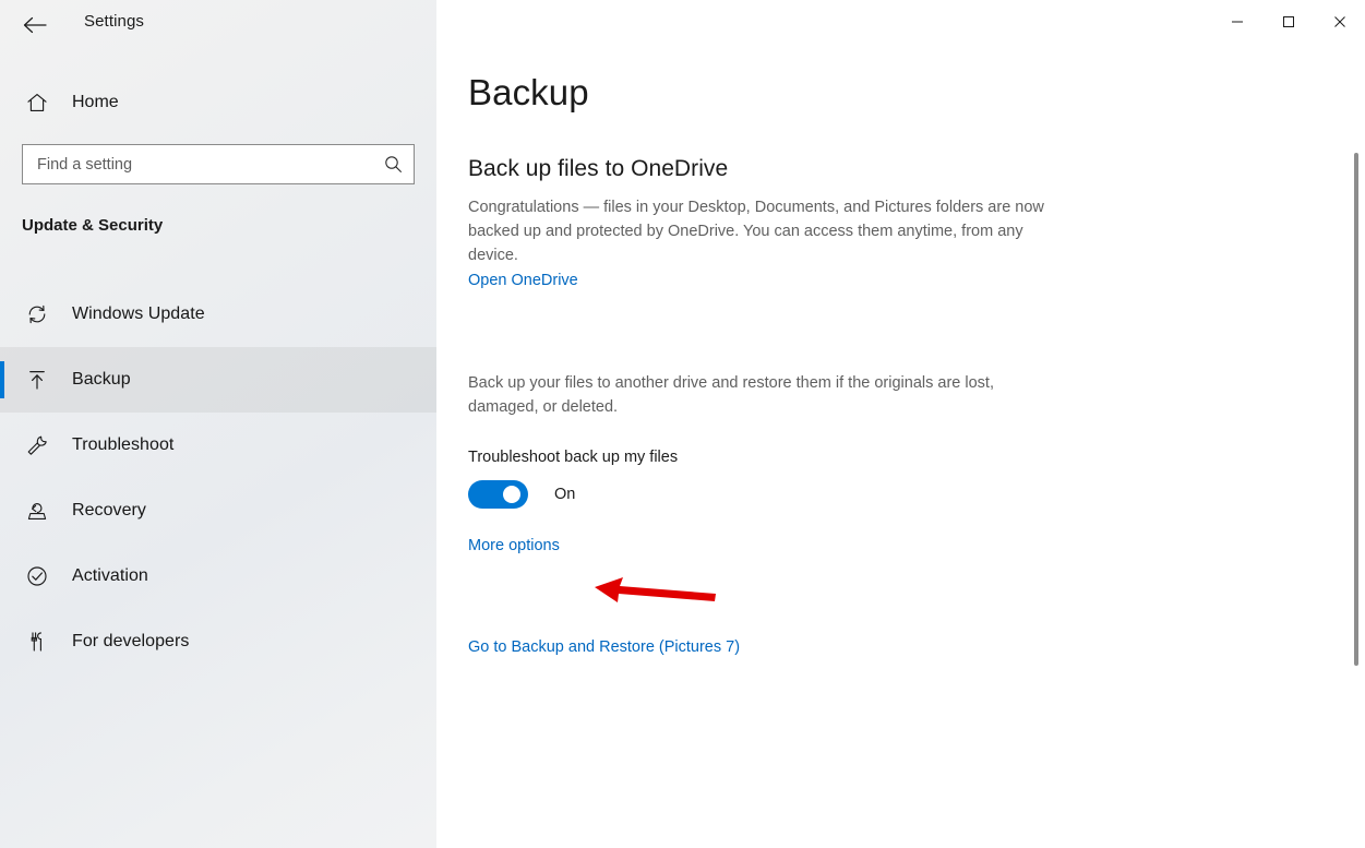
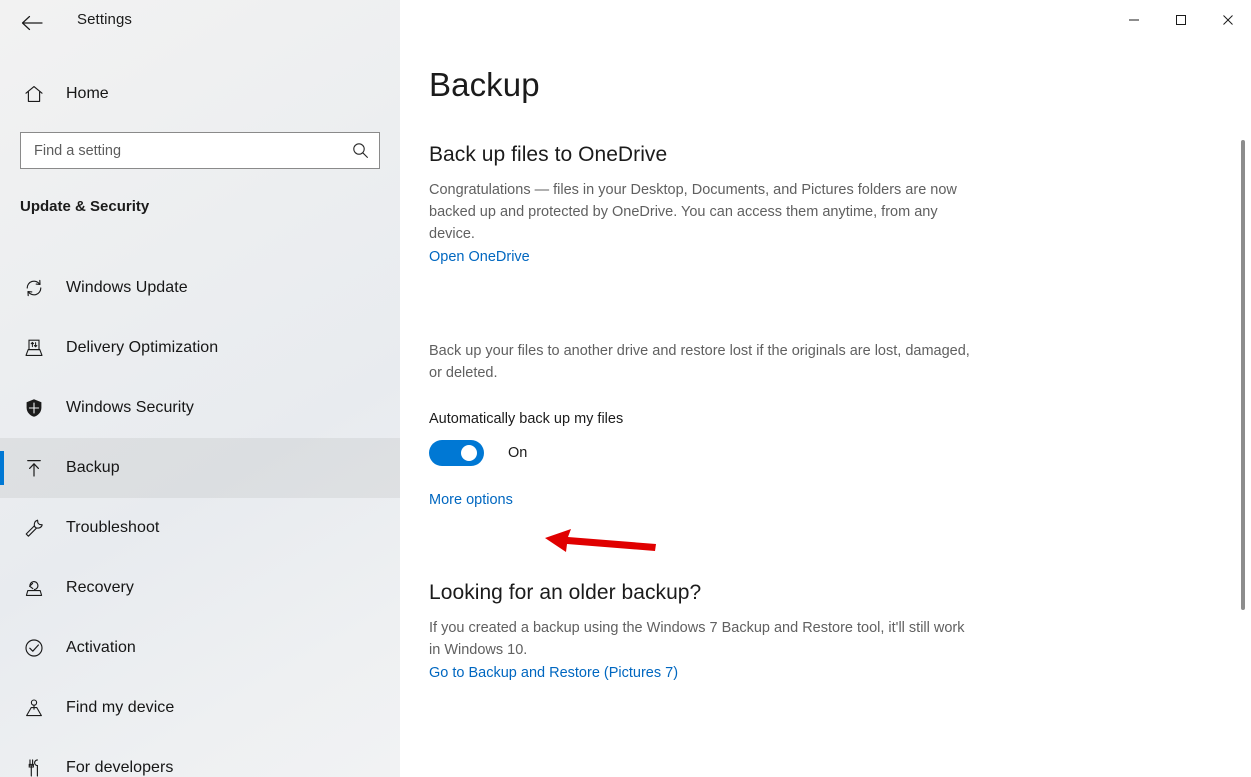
  Settings
  Home
  Find a setting
  Update & Security
  Windows Update
+ Delivery Optimization
+ Windows Security
  Backup
  Troubleshoot
  Recovery
  Activation
+ Find my device
  For developers
  Backup
  Back up files to OneDrive
  Congratulations — files in your Desktop, Documents, and Pictures folders are now backed up and protected by OneDrive. You can access them anytime, from any device.
  Open OneDrive
- Back up your files to another drive and restore them if the originals are lost, damaged, or deleted.
+ Back up your files to another drive and restore lost if the originals are lost, damaged, or deleted.
- Troubleshoot back up my files
+ Automatically back up my files
  On
  More options
+ Looking for an older backup?
+ If you created a backup using the Windows 7 Backup and Restore tool, it'll still work in Windows 10.
  Go to Backup and Restore (Pictures 7)
